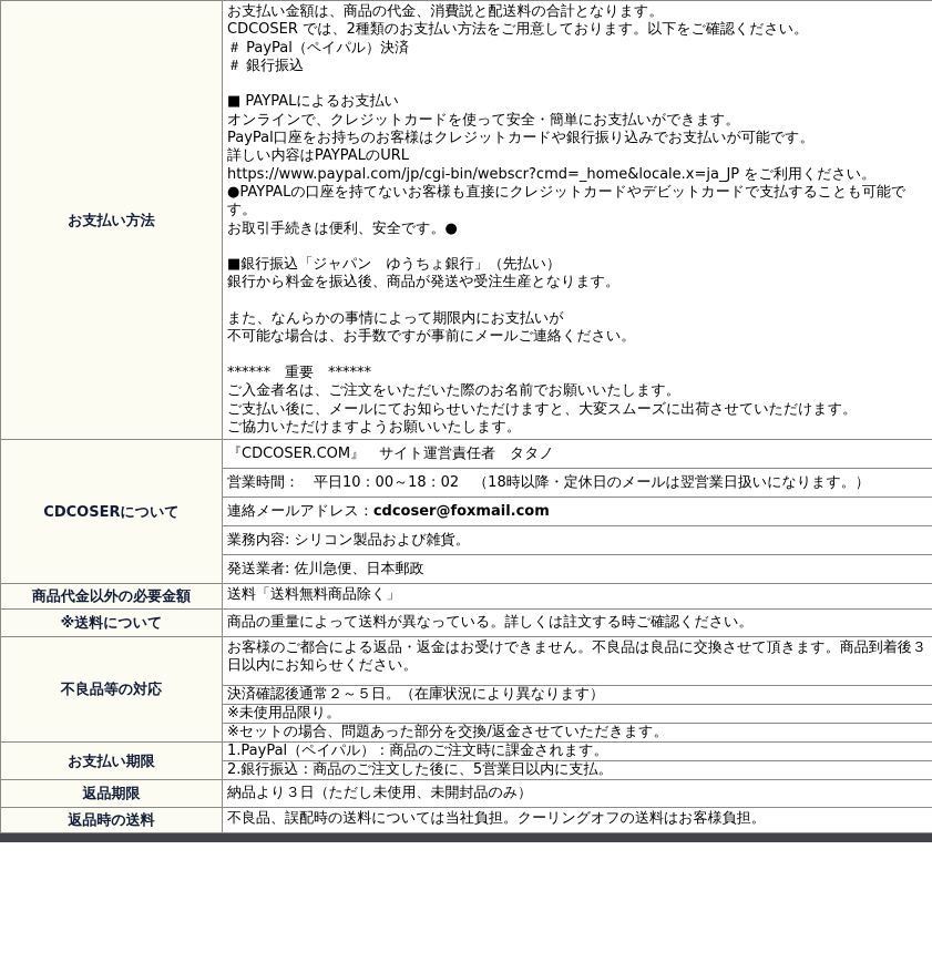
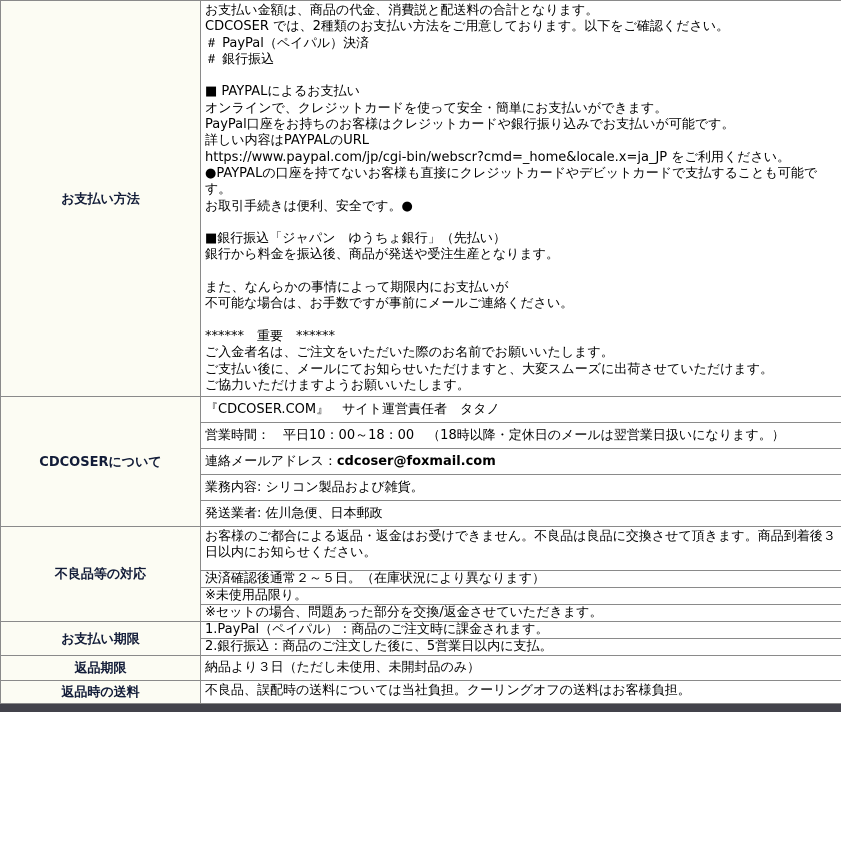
  お支払い方法	お支払い金額は、商品の代金、消費説と配送料の合計となります。 CDCOSER では、2種類のお支払い方法をご用意しております。以下をご確認ください。 ＃ PayPal（ペイパル）決済 ＃ 銀行振込 ■ PAYPALによるお支払い オンラインで、クレジットカードを使って安全・簡単にお支払いができます。 PayPal口座をお持ちのお客様はクレジットカードや銀行振り込みでお支払いが可能です。 詳しい内容はPAYPALのURL https://www.paypal.com/jp/cgi-bin/webscr?cmd=_home&locale.x=ja_JP をご利用ください。 ●PAYPALの口座を持てないお客様も直接にクレジットカードやデビットカードで支払することも可能です。 お取引手続きは便利、安全です。● ■銀行振込「ジャパン ゆうちょ銀行」（先払い） 銀行から料金を振込後、商品が発送や受注生産となります。 また、なんらかの事情によって期限内にお支払いが 不可能な場合は、お手数ですが事前にメールご連絡ください。 ****** 重要 ****** ご入金者名は、ご注文をいただいた際のお名前でお願いいたします。 ご支払い後に、メールにてお知らせいただけますと、大変スムーズに出荷させていただけます。 ご協力いただけますようお願いいたします。
- CDCOSERについて	『CDCOSER.COM』 サイト運営責任者 タタノ 営業時間： 平日10：00～18：02 （18時以降・定休日のメールは翌営業日扱いになります。） 連絡メールアドレス：cdcoser@foxmail.com 業務内容: シリコン製品および雑貨。 発送業者: 佐川急便、日本郵政
+ CDCOSERについて	『CDCOSER.COM』 サイト運営責任者 タタノ 営業時間： 平日10：00～18：00 （18時以降・定休日のメールは翌営業日扱いになります。） 連絡メールアドレス：cdcoser@foxmail.com 業務内容: シリコン製品および雑貨。 発送業者: 佐川急便、日本郵政
- 商品代金以外の必要金額	送料「送料無料商品除く」
- ※送料について	商品の重量によって送料が異なっている。詳しくは註文する時ご確認ください。
  不良品等の対応	お客様のご都合による返品・返金はお受けできません。不良品は良品に交換させて頂きます。商品到着後３日以内にお知らせください。 決済確認後通常２～５日。（在庫状況により異なります） ※未使用品限り。 ※セットの場合、問題あった部分を交換/返金させていただきます。
  お支払い期限	1.PayPal（ペイパル）：商品のご注文時に課金されます。 2.銀行振込：商品のご注文した後に、5営業日以内に支払。
  返品期限	納品より３日（ただし未使用、未開封品のみ）
  返品時の送料	不良品、誤配時の送料については当社負担。クーリングオフの送料はお客様負担。
